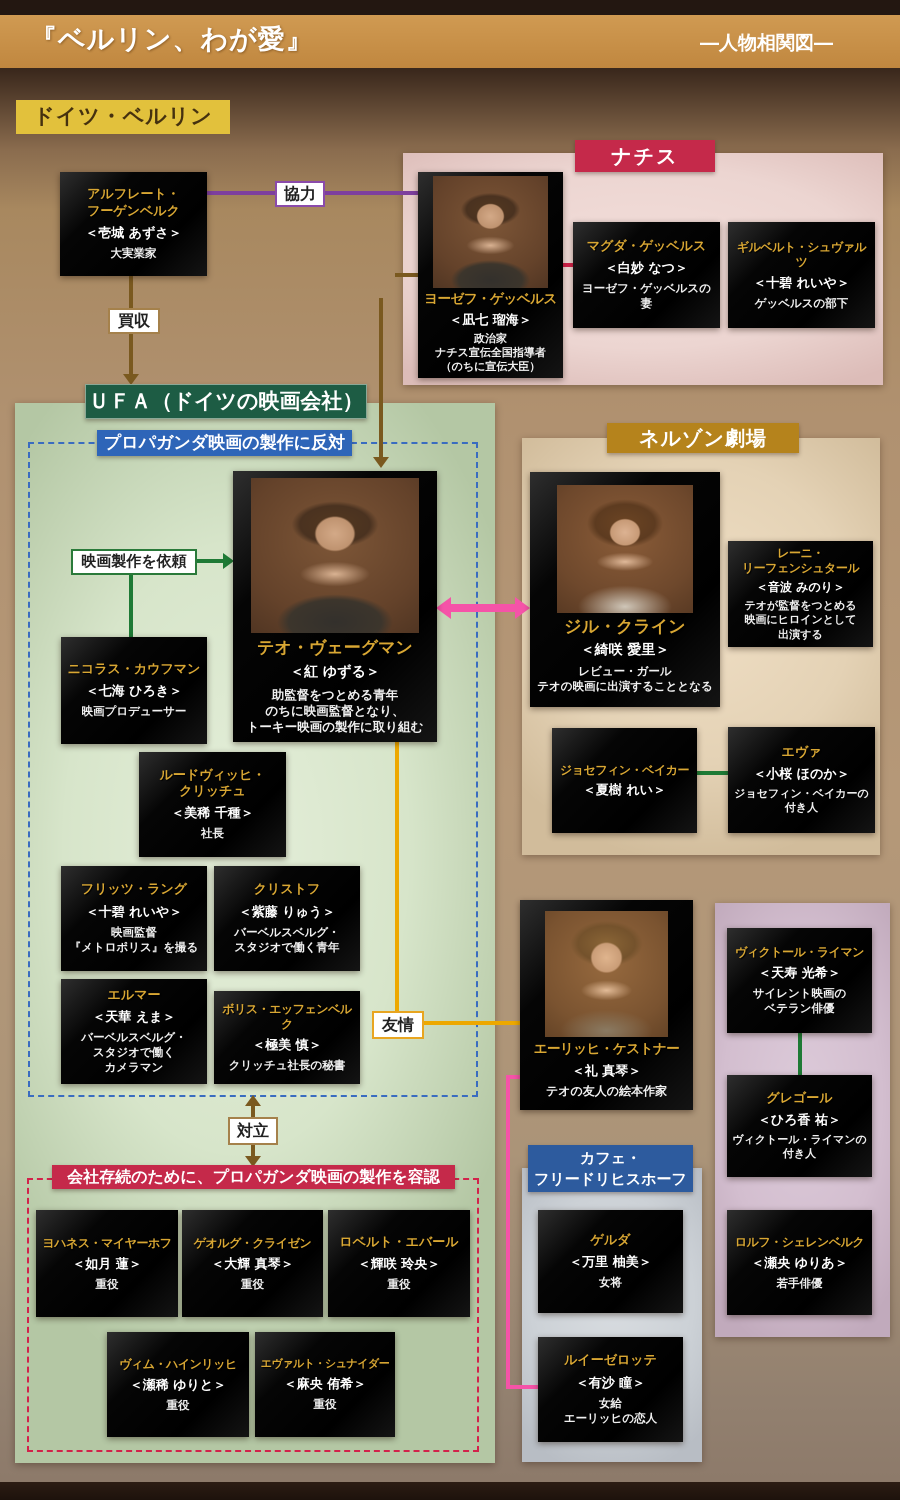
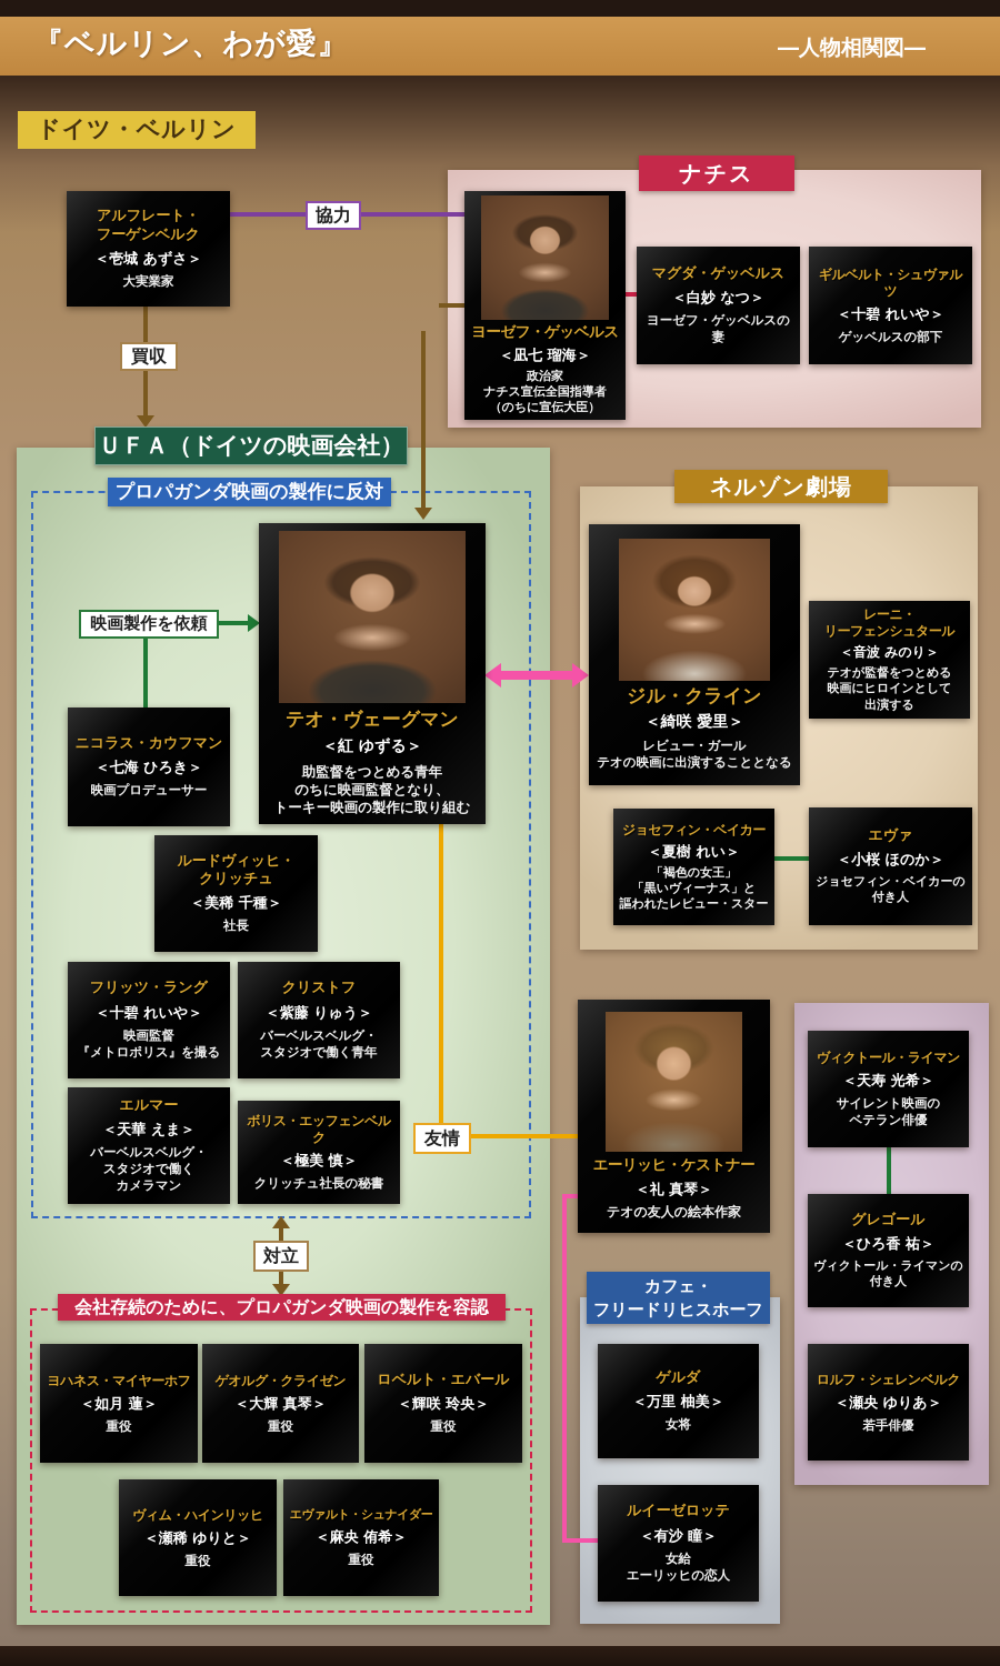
  『ベルリン、わが愛』
  ―人物相関図―
  ドイツ・ベルリン
  協力
  買収
  映画製作を依頼
  友情
  対立
  ナチス
  ＵＦＡ（ドイツの映画会社）
  プロパガンダ映画の製作に反対
  ネルゾン劇場
  会社存続のために、プロパガンダ映画の製作を容認
  カフェ・
  フリードリヒスホーフ
  アルフレート・
  フーゲンベルク
  ＜壱城 あずさ＞
  大実業家
  ヨーゼフ・ゲッベルス
  ＜凪七 瑠海＞
  政治家
  ナチス宣伝全国指導者
  （のちに宣伝大臣）
  マグダ・ゲッベルス
  ＜白妙 なつ＞
  ヨーゼフ・ゲッベルスの妻
  ギルベルト・シュヴァルツ
  ＜十碧 れいや＞
  ゲッベルスの部下
  テオ・ヴェーグマン
  ＜紅 ゆずる＞
  助監督をつとめる青年
  のちに映画監督となり、
  トーキー映画の製作に取り組む
  ニコラス・カウフマン
  ＜七海 ひろき＞
  映画プロデューサー
  ルードヴィッヒ・
  クリッチュ
  ＜美稀 千種＞
  社長
  フリッツ・ラング
  ＜十碧 れいや＞
  映画監督
  『メトロポリス』を撮る
  クリストフ
  ＜紫藤 りゅう＞
  バーベルスベルグ・
  スタジオで働く青年
  エルマー
  ＜天華 えま＞
  バーベルスベルグ・
  スタジオで働く
  カメラマン
  ボリス・エッフェンベルク
  ＜極美 慎＞
  クリッチュ社長の秘書
  ジル・クライン
  ＜綺咲 愛里＞
  レビュー・ガール
  テオの映画に出演することとなる
  レーニ・
  リーフェンシュタール
  ＜音波 みのり＞
  テオが監督をつとめる
  映画にヒロインとして
  出演する
  ジョセフィン・ベイカー
  ＜夏樹 れい＞
+ 「褐色の女王」
+ 「黒いヴィーナス」と
+ 謳われたレビュー・スター
  エヴァ
  ＜小桜 ほのか＞
  ジョセフィン・ベイカーの
  付き人
  エーリッヒ・ケストナー
  ＜礼 真琴＞
  テオの友人の絵本作家
  ヴィクトール・ライマン
  ＜天寿 光希＞
  サイレント映画の
  ベテラン俳優
  グレゴール
  ＜ひろ香 祐＞
  ヴィクトール・ライマンの
  付き人
  ロルフ・シェレンベルク
  ＜瀬央 ゆりあ＞
  若手俳優
  ゲルダ
  ＜万里 柚美＞
  女将
  ルイーゼロッテ
  ＜有沙 瞳＞
  女給
  エーリッヒの恋人
  ヨハネス・マイヤーホフ
  ＜如月 蓮＞
  重役
  ゲオルグ・クライゼン
  ＜大輝 真琴＞
  重役
  ロベルト・エバール
  ＜輝咲 玲央＞
  重役
  ヴィム・ハインリッヒ
  ＜瀬稀 ゆりと＞
  重役
  エヴァルト・シュナイダー
  ＜麻央 侑希＞
  重役
